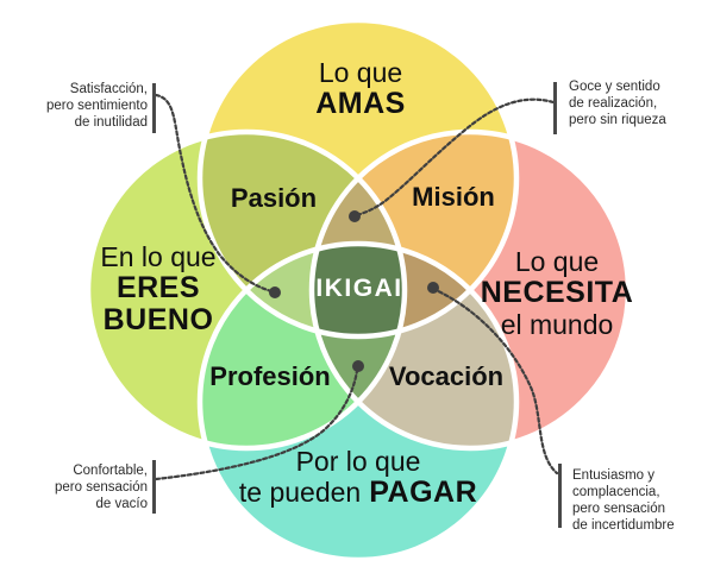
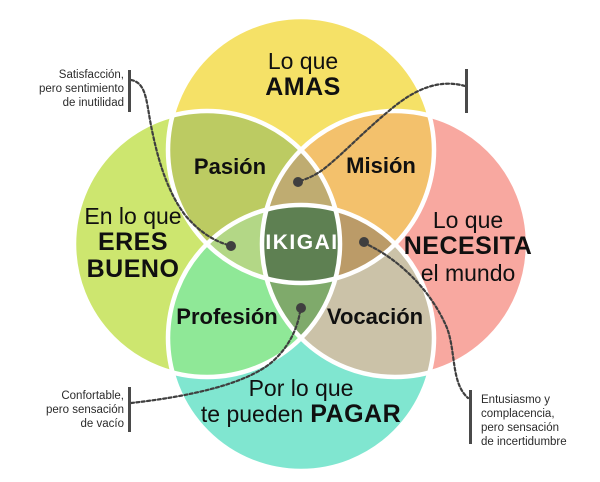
  Lo que
  AMAS
  En lo que
  ERES
  BUENO
  Lo que
  NECESITA
  el mundo
  Por lo que
  te pueden PAGAR
  Pasión
  Misión
  Profesión
  Vocación
  IKIGAI
  Satisfacción,
  pero sentimiento
  de inutilidad
- Goce y sentido
- de realización,
- pero sin riqueza
  Confortable,
  pero sensación
  de vacío
  Entusiasmo y
  complacencia,
  pero sensación
  de incertidumbre
